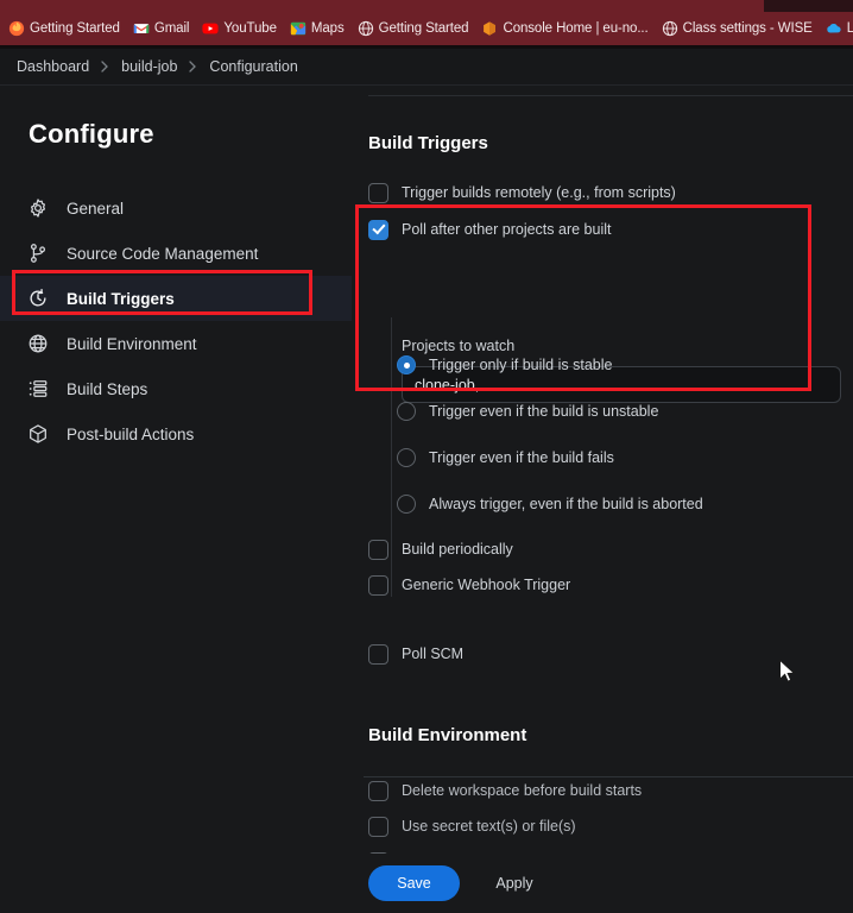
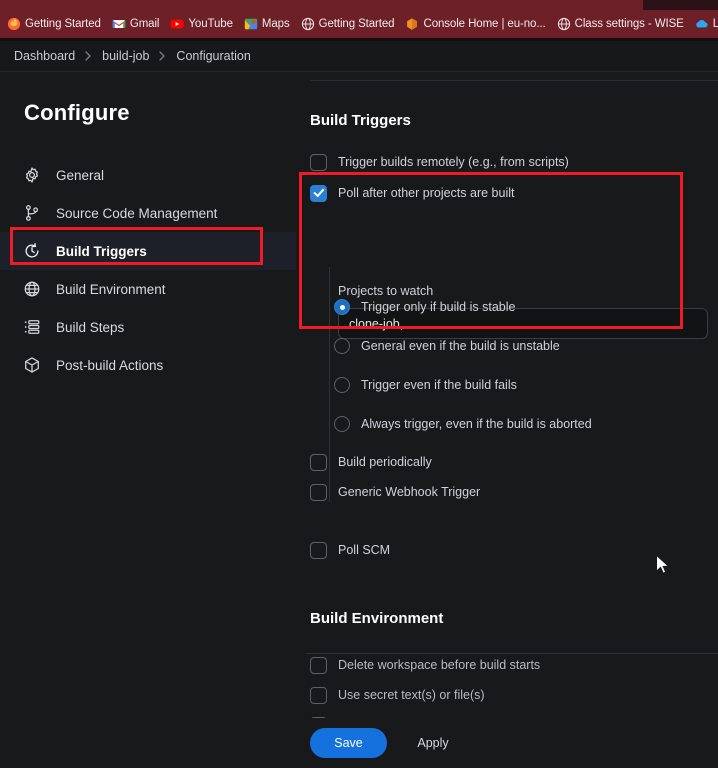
  Getting Started
  Gmail
  YouTube
  Maps
  Getting Started
  Console Home | eu-no...
  Class settings - WISE
  Dashboard
  build-job
  Configuration
  Configure
  General
  Source Code Management
  Build Triggers
  Build Environment
  Build Steps
  Post-build Actions
  Build Triggers
  Trigger builds remotely (e.g., from scripts)
  Poll after other projects are built
  Projects to watch
  clone-job,
  Trigger only if build is stable
- Trigger even if the build is unstable
+ General even if the build is unstable
  Trigger even if the build fails
  Always trigger, even if the build is aborted
  Build periodically
  Generic Webhook Trigger
  Poll SCM
  Build Environment
  Delete workspace before build starts
  Use secret text(s) or file(s)
  Save
  Apply
